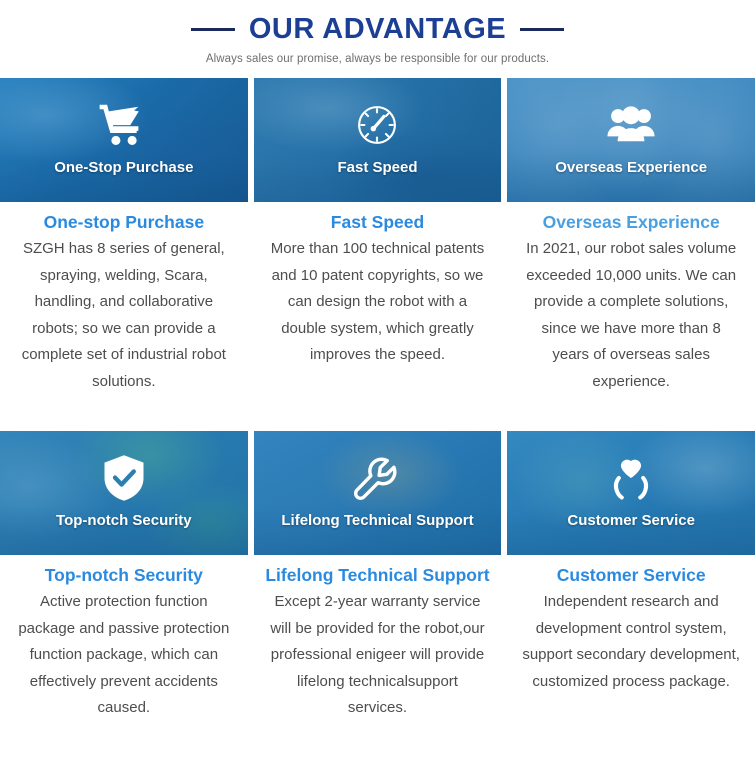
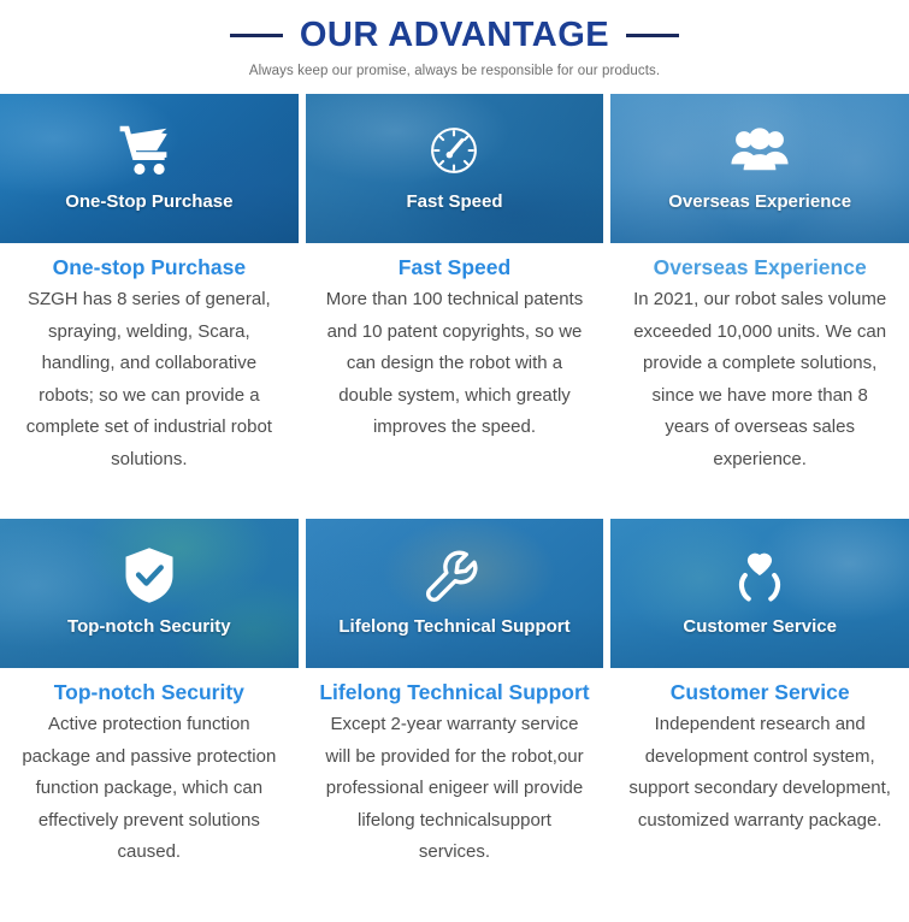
  OUR ADVANTAGE
- Always sales our promise, always be responsible for our products.
+ Always keep our promise, always be responsible for our products.
  One-Stop Purchase
  One-stop Purchase
  SZGH has 8 series of general, spraying, welding, Scara, handling, and collaborative robots; so we can provide a complete set of industrial robot solutions.
  Fast Speed
  Fast Speed
  More than 100 technical patents and 10 patent copyrights, so we can design the robot with a double system, which greatly improves the speed.
  Overseas Experience
  Overseas Experience
  In 2021, our robot sales volume exceeded 10,000 units. We can provide a complete solutions, since we have more than 8 years of overseas sales experience.
  Top-notch Security
  Top-notch Security
- Active protection function package and passive protection function package, which can effectively prevent accidents caused.
+ Active protection function package and passive protection function package, which can effectively prevent solutions caused.
  Lifelong Technical Support
  Lifelong Technical Support
  Except 2-year warranty service will be provided for the robot,our professional enigeer will provide lifelong technicalsupport services.
  Customer Service
  Customer Service
- Independent research and development control system, support secondary development, customized process package.
+ Independent research and development control system, support secondary development, customized warranty package.
